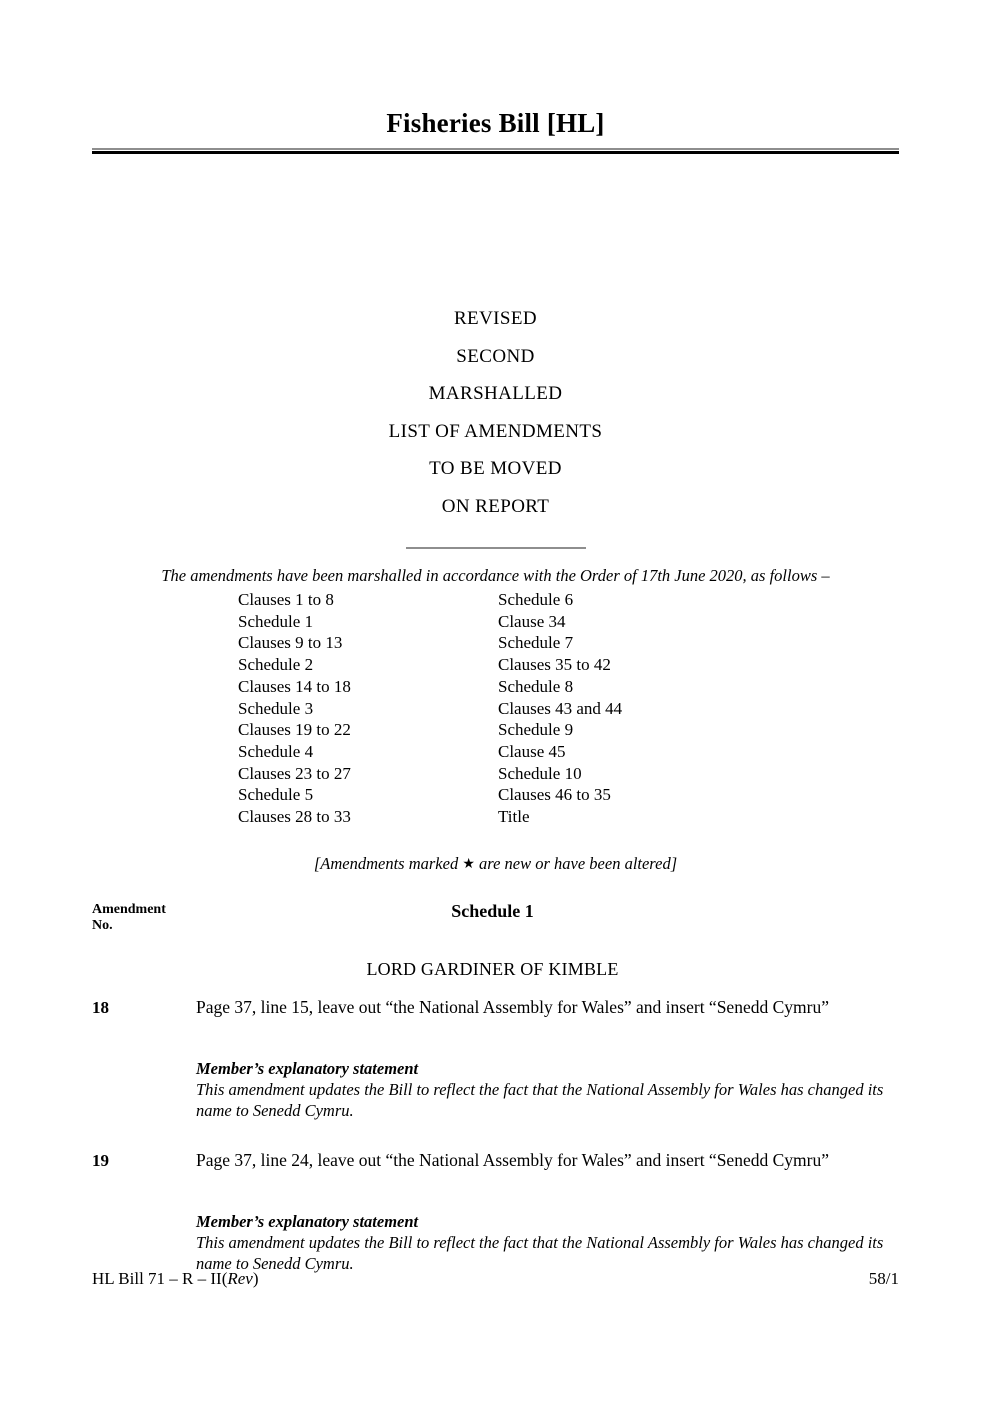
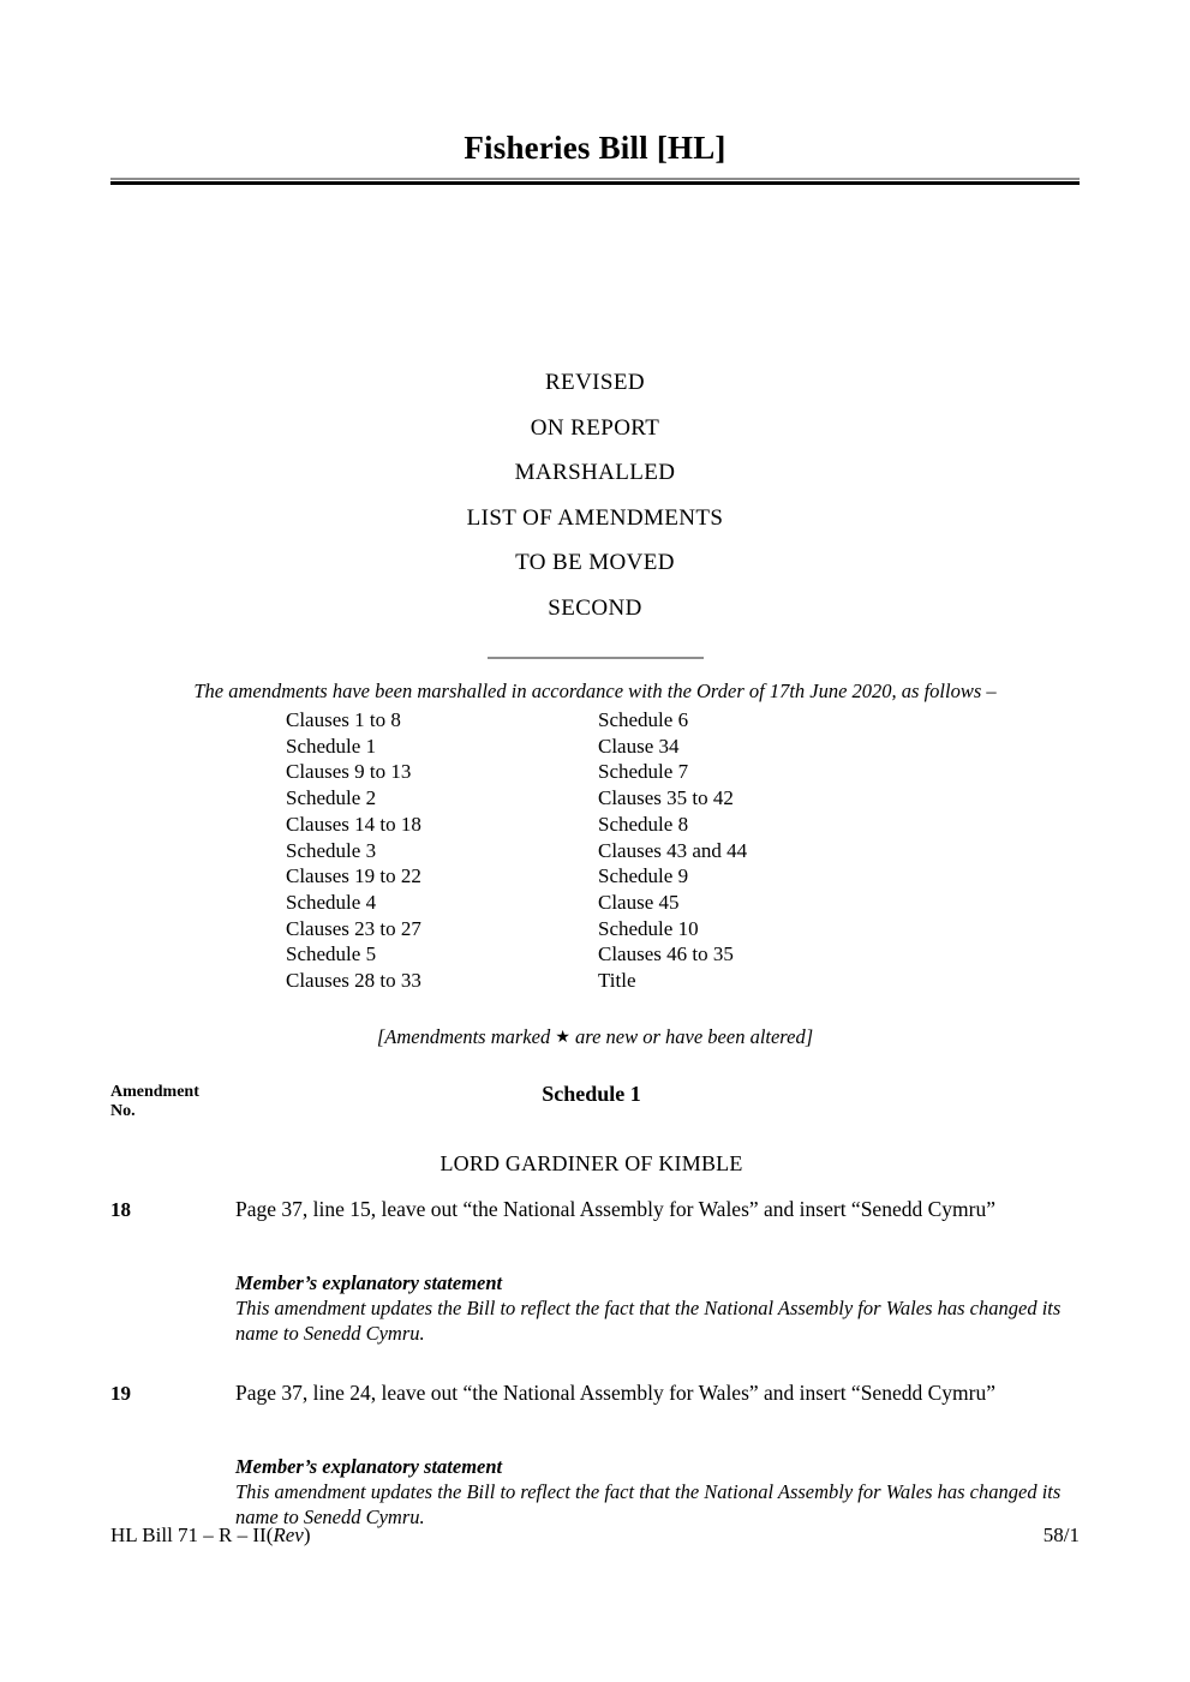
  Fisheries Bill [HL]
  REVISED
- SECOND
+ ON REPORT
  MARSHALLED
  LIST OF AMENDMENTS
  TO BE MOVED
- ON REPORT
+ SECOND
  The amendments have been marshalled in accordance with the Order of 17th June 2020, as follows –
  Clauses 1 to 8
  Schedule 1
  Clauses 9 to 13
  Schedule 2
  Clauses 14 to 18
  Schedule 3
  Clauses 19 to 22
  Schedule 4
  Clauses 23 to 27
  Schedule 5
  Clauses 28 to 33
  Schedule 6
  Clause 34
  Schedule 7
  Clauses 35 to 42
  Schedule 8
  Clauses 43 and 44
  Schedule 9
  Clause 45
  Schedule 10
  Clauses 46 to 35
  Title
  [Amendments marked ★ are new or have been altered]
  Amendment
  No.
  Schedule 1
  LORD GARDINER OF KIMBLE
  18
  Page 37, line 15, leave out “the National Assembly for Wales” and insert “Senedd Cymru”
  Member’s explanatory statement
  This amendment updates the Bill to reflect the fact that the National Assembly for Wales has changed its name to Senedd Cymru.
  19
  Page 37, line 24, leave out “the National Assembly for Wales” and insert “Senedd Cymru”
  Member’s explanatory statement
  This amendment updates the Bill to reflect the fact that the National Assembly for Wales has changed its name to Senedd Cymru.
  HL Bill 71 – R – II(Rev)
  58/1
